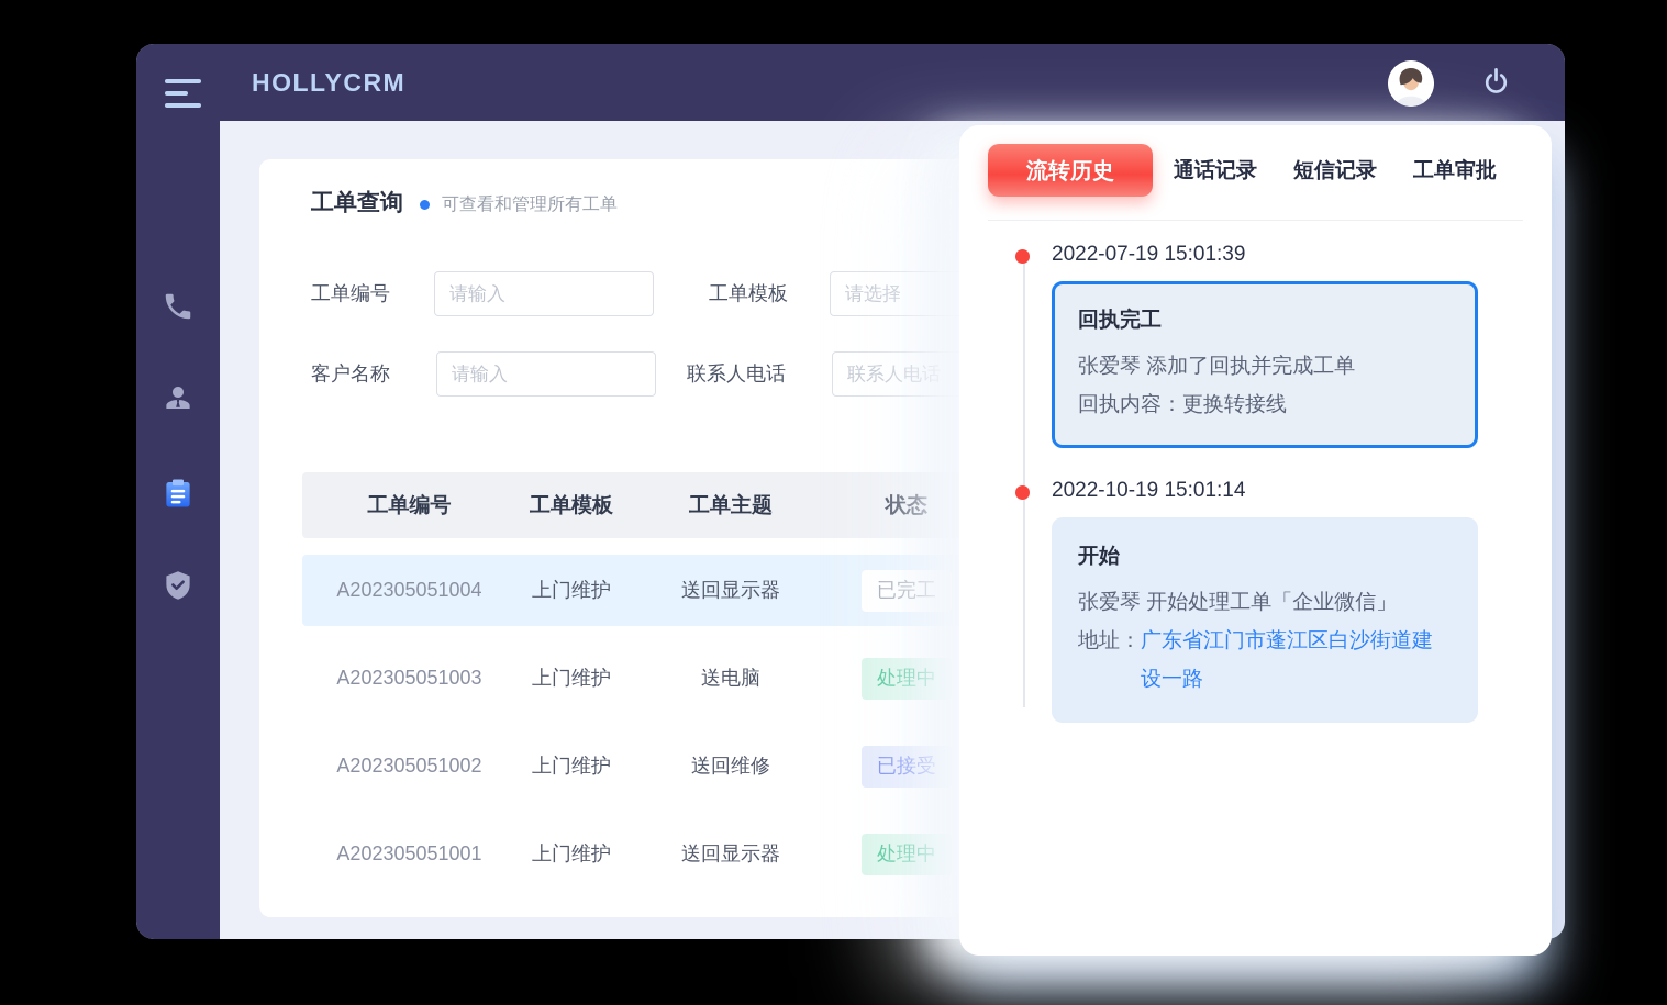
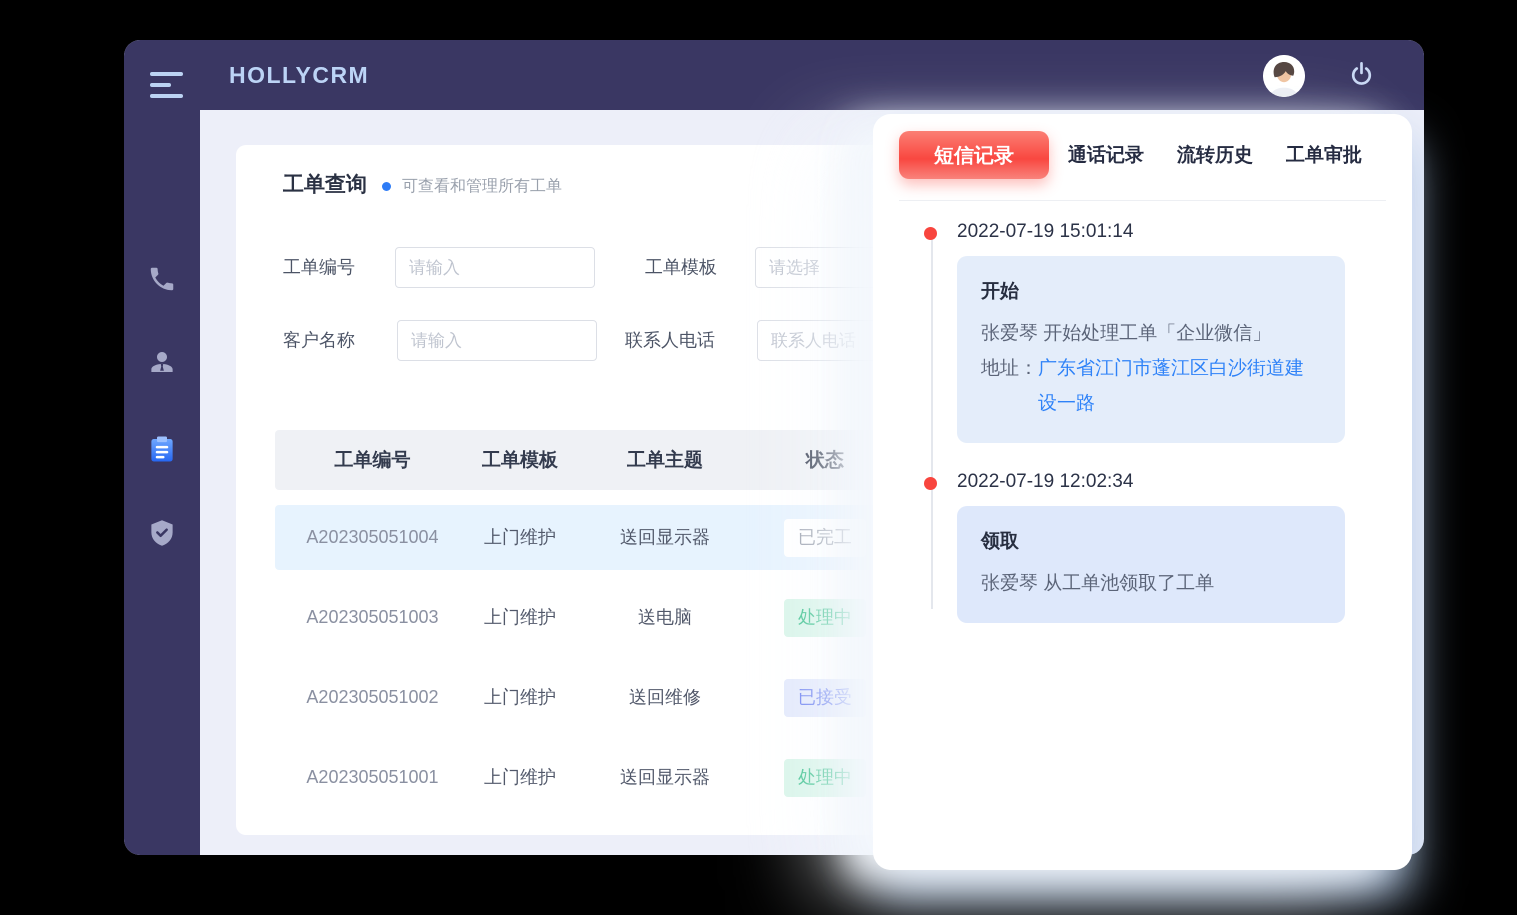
  HOLLYCRM
  工单查询
  可查看和管理所有工单
  工单编号
  请输入
  工单模板
  请选择
  客户名称
  请输入
  联系人电话
  联系人电话
  工单编号
  工单模板
  工单主题
  状态
  A202305051004
  上门维护
  送回显示器
  已完工
  A202305051003
  上门维护
  送电脑
  处理中
  A202305051002
  上门维护
  送回维修
  已接受
  A202305051001
  上门维护
  送回显示器
  处理中
- 流转历史
+ 短信记录
  通话记录
- 短信记录
+ 流转历史
  工单审批
- 2022-07-19 15:01:39
- 回执完工
- 张爱琴 添加了回执并完成工单
- 回执内容：更换转接线
- 2022-10-19 15:01:14
+ 2022-07-19 15:01:14
  开始
  张爱琴 开始处理工单「企业微信」
  地址：
  广东省江门市蓬江区白沙街道建设一路
+ 2022-07-19 12:02:34
+ 领取
+ 张爱琴 从工单池领取了工单
